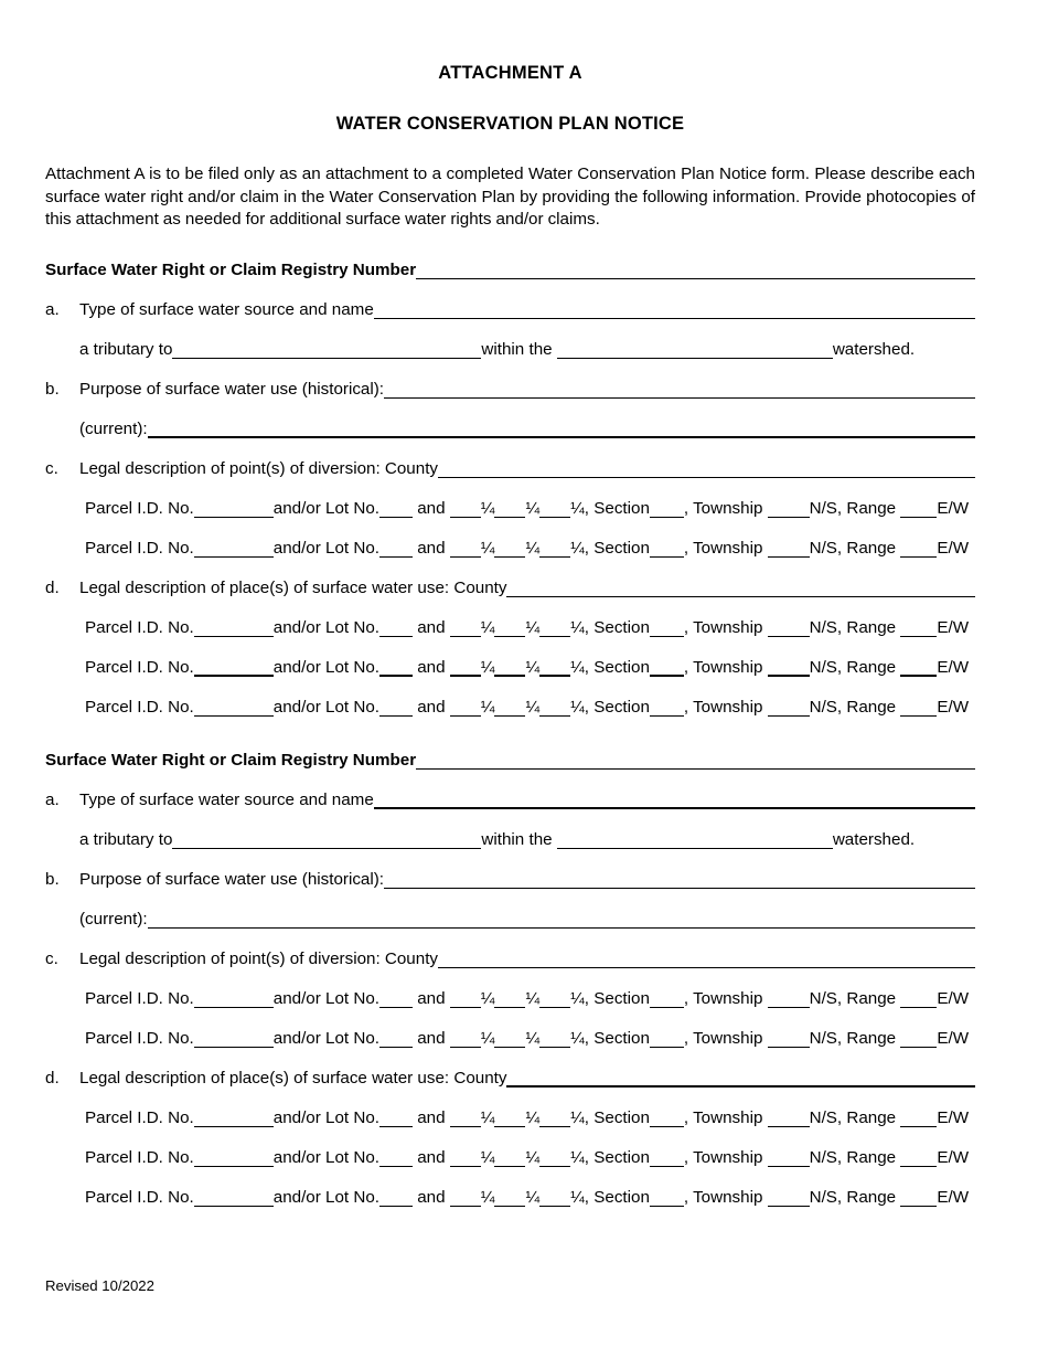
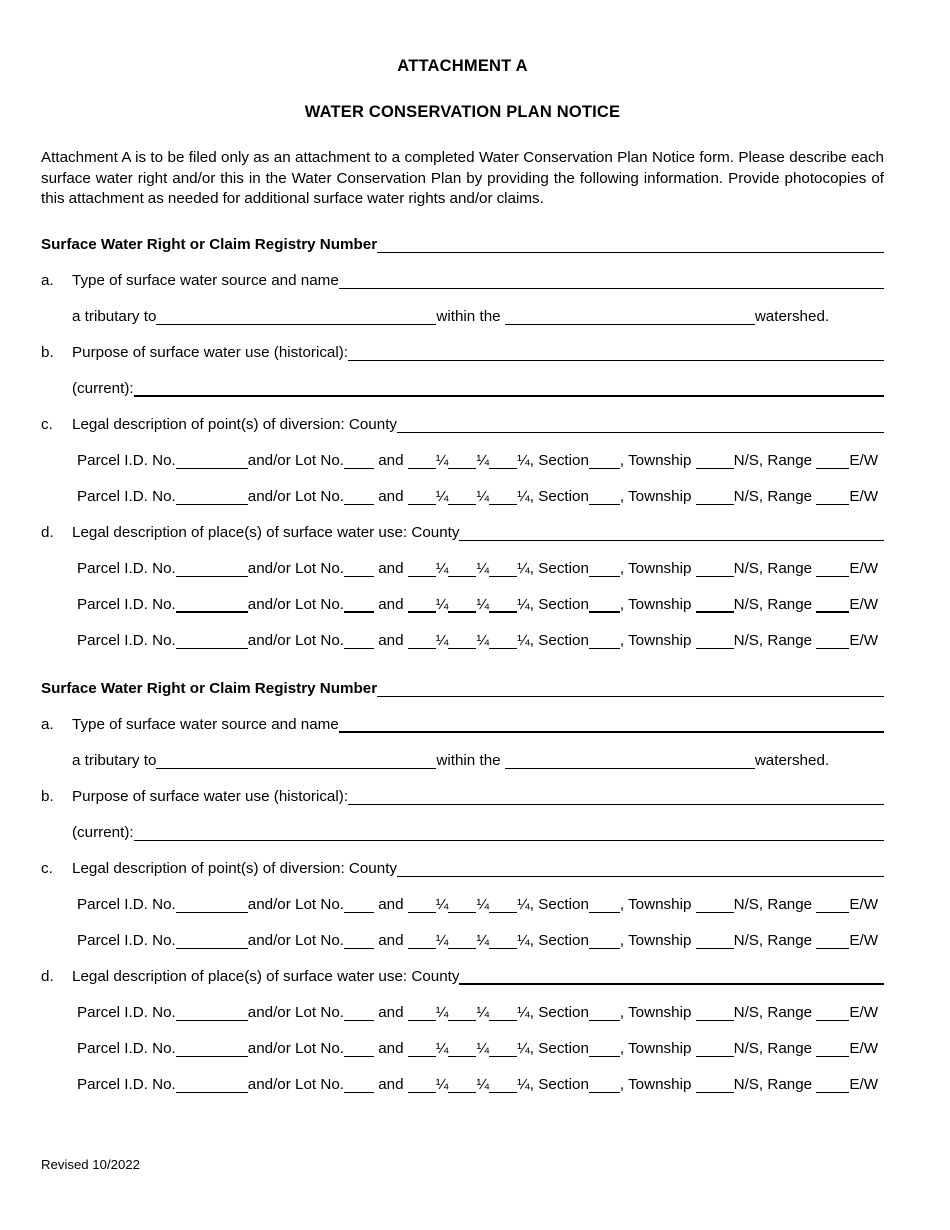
  ATTACHMENT A
  WATER CONSERVATION PLAN NOTICE
- Attachment A is to be filed only as an attachment to a completed Water Conservation Plan Notice form. Please describe each surface water right and/or claim in the Water Conservation Plan by providing the following information. Provide photocopies of this attachment as needed for additional surface water rights and/or claims.
+ Attachment A is to be filed only as an attachment to a completed Water Conservation Plan Notice form. Please describe each surface water right and/or this in the Water Conservation Plan by providing the following information. Provide photocopies of this attachment as needed for additional surface water rights and/or claims.
  Surface Water Right or Claim Registry Number
  a.
  Type of surface water source and name
  a tributary to
  within the
  watershed.
  b.
  Purpose of surface water use (historical):
  (current):
  c.
  Legal description of point(s) of diversion: County
  Parcel I.D. No.
  and/or Lot No.
  and
  ¼
  ¼
  ¼
  , Section
  , Township
  N/S, Range
  E/W
  Parcel I.D. No.
  and/or Lot No.
  and
  ¼
  ¼
  ¼
  , Section
  , Township
  N/S, Range
  E/W
  d.
  Legal description of place(s) of surface water use: County
  Parcel I.D. No.
  and/or Lot No.
  and
  ¼
  ¼
  ¼
  , Section
  , Township
  N/S, Range
  E/W
  Parcel I.D. No.
  and/or Lot No.
  and
  ¼
  ¼
  ¼
  , Section
  , Township
  N/S, Range
  E/W
  Parcel I.D. No.
  and/or Lot No.
  and
  ¼
  ¼
  ¼
  , Section
  , Township
  N/S, Range
  E/W
  Surface Water Right or Claim Registry Number
  a.
  Type of surface water source and name
  a tributary to
  within the
  watershed.
  b.
  Purpose of surface water use (historical):
  (current):
  c.
  Legal description of point(s) of diversion: County
  Parcel I.D. No.
  and/or Lot No.
  and
  ¼
  ¼
  ¼
  , Section
  , Township
  N/S, Range
  E/W
  Parcel I.D. No.
  and/or Lot No.
  and
  ¼
  ¼
  ¼
  , Section
  , Township
  N/S, Range
  E/W
  d.
  Legal description of place(s) of surface water use: County
  Parcel I.D. No.
  and/or Lot No.
  and
  ¼
  ¼
  ¼
  , Section
  , Township
  N/S, Range
  E/W
  Parcel I.D. No.
  and/or Lot No.
  and
  ¼
  ¼
  ¼
  , Section
  , Township
  N/S, Range
  E/W
  Parcel I.D. No.
  and/or Lot No.
  and
  ¼
  ¼
  ¼
  , Section
  , Township
  N/S, Range
  E/W
  Revised 10/2022
